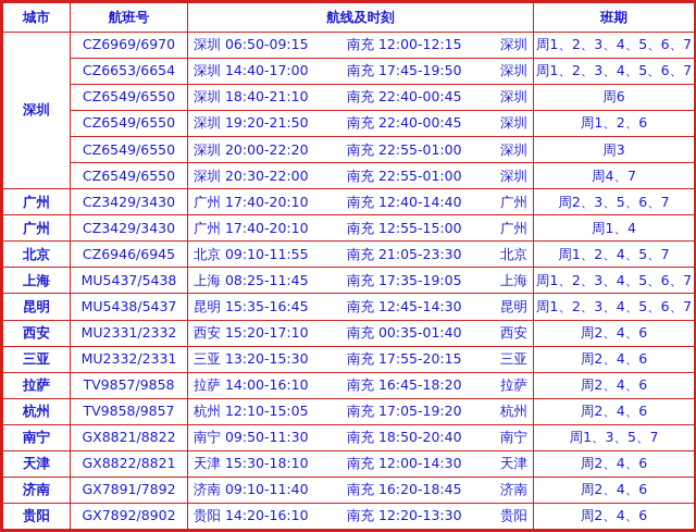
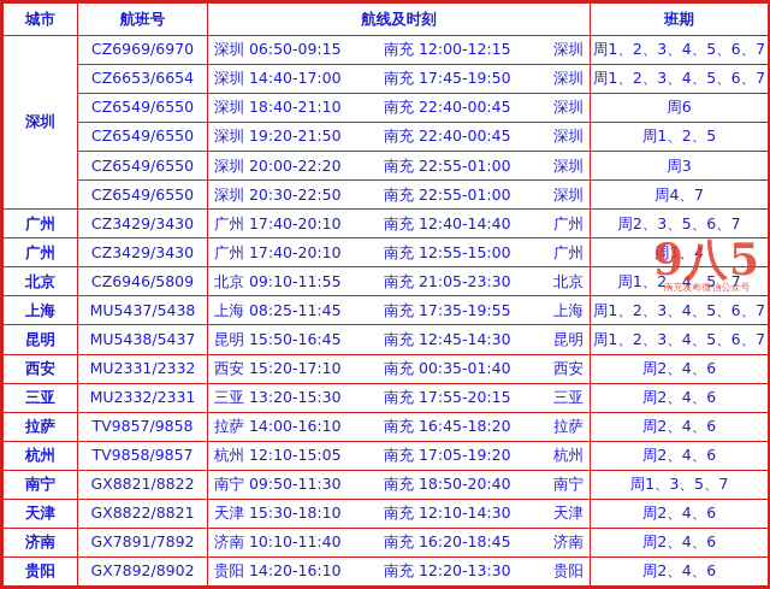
  城市	航班号	航线及时刻	班期
  深圳	CZ6969/6970	深圳 06:50-09:15 南充 12:00-12:15 深圳	周1、2、3、4、5、6、7
  CZ6653/6654	深圳 14:40-17:00 南充 17:45-19:50 深圳	周1、2、3、4、5、6、7
  CZ6549/6550	深圳 18:40-21:10 南充 22:40-00:45 深圳	周6
- CZ6549/6550	深圳 19:20-21:50 南充 22:40-00:45 深圳	周1、2、6
+ CZ6549/6550	深圳 19:20-21:50 南充 22:40-00:45 深圳	周1、2、5
  CZ6549/6550	深圳 20:00-22:20 南充 22:55-01:00 深圳	周3
- CZ6549/6550	深圳 20:30-22:00 南充 22:55-01:00 深圳	周4、7
+ CZ6549/6550	深圳 20:30-22:50 南充 22:55-01:00 深圳	周4、7
  广州	CZ3429/3430	广州 17:40-20:10 南充 12:40-14:40 广州	周2、3、5、6、7
  广州	CZ3429/3430	广州 17:40-20:10 南充 12:55-15:00 广州	周1、4
- 北京	CZ6946/6945	北京 09:10-11:55 南充 21:05-23:30 北京	周1、2、4、5、7
+ 北京	CZ6946/5809	北京 09:10-11:55 南充 21:05-23:30 北京	周1、2、4、5、7
- 上海	MU5437/5438	上海 08:25-11:45 南充 17:35-19:05 上海	周1、2、3、4、5、6、7
+ 上海	MU5437/5438	上海 08:25-11:45 南充 17:35-19:55 上海	周1、2、3、4、5、6、7
- 昆明	MU5438/5437	昆明 15:35-16:45 南充 12:45-14:30 昆明	周1、2、3、4、5、6、7
+ 昆明	MU5438/5437	昆明 15:50-16:45 南充 12:45-14:30 昆明	周1、2、3、4、5、6、7
  西安	MU2331/2332	西安 15:20-17:10 南充 00:35-01:40 西安	周2、4、6
  三亚	MU2332/2331	三亚 13:20-15:30 南充 17:55-20:15 三亚	周2、4、6
  拉萨	TV9857/9858	拉萨 14:00-16:10 南充 16:45-18:20 拉萨	周2、4、6
  杭州	TV9858/9857	杭州 12:10-15:05 南充 17:05-19:20 杭州	周2、4、6
  南宁	GX8821/8822	南宁 09:50-11:30 南充 18:50-20:40 南宁	周1、3、5、7
- 天津	GX8822/8821	天津 15:30-18:10 南充 12:00-14:30 天津	周2、4、6
+ 天津	GX8822/8821	天津 15:30-18:10 南充 12:10-14:30 天津	周2、4、6
- 济南	GX7891/7892	济南 09:10-11:40 南充 16:20-18:45 济南	周2、4、6
+ 济南	GX7891/7892	济南 10:10-11:40 南充 16:20-18:45 济南	周2、4、6
  贵阳	GX7892/8902	贵阳 14:20-16:10 南充 12:20-13:30 贵阳	周2、4、6
+ 9八5
+ 南充发布微信公众号
